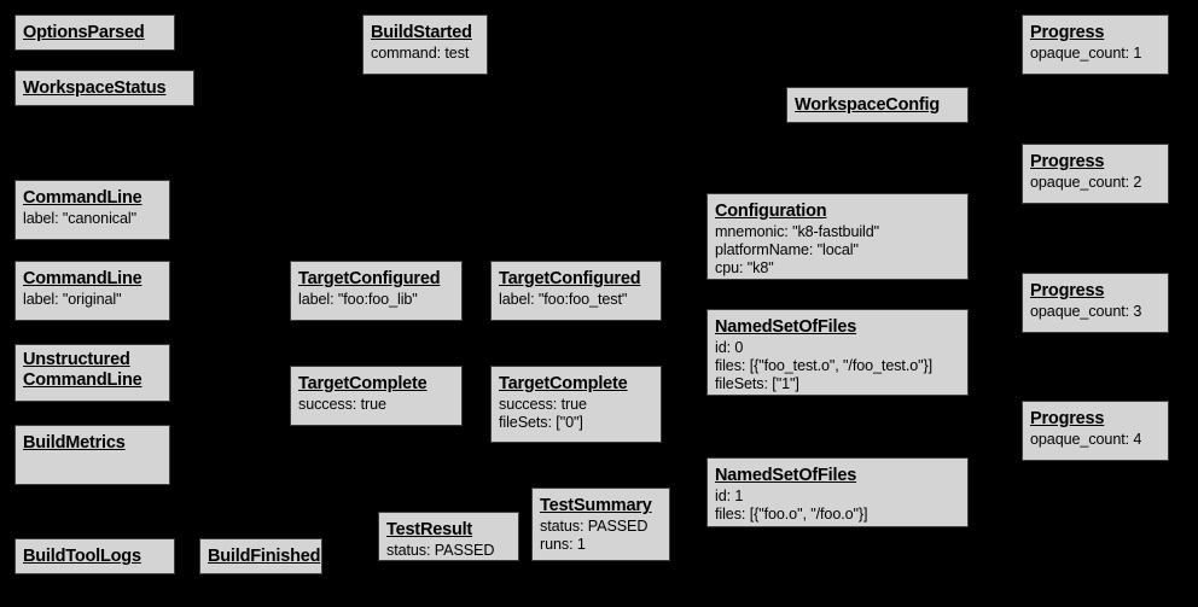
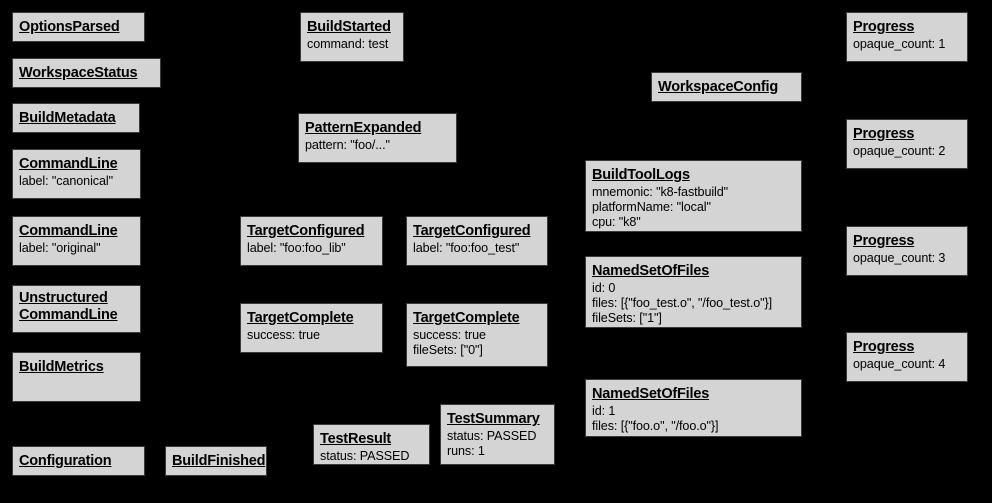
  OptionsParsed
  BuildStarted
  command: test
  Progress
  opaque_count: 1
  WorkspaceStatus
  WorkspaceConfig
+ BuildMetadata
+ PatternExpanded
+ pattern: "foo/..."
  Progress
  opaque_count: 2
  CommandLine
  label: "canonical"
- Configuration
+ BuildToolLogs
  mnemonic: "k8-fastbuild"
  platformName: "local"
  cpu: "k8"
  TargetConfigured
  label: "foo:foo_lib"
  TargetConfigured
  label: "foo:foo_test"
  CommandLine
  label: "original"
  Progress
  opaque_count: 3
  NamedSetOfFiles
  id: 0
  files: [{"foo_test.o", "/foo_test.o"}]
  fileSets: ["1"]
  Unstructured
  CommandLine
  TargetComplete
  success: true
  TargetComplete
  success: true
  fileSets: ["0"]
  Progress
  opaque_count: 4
  BuildMetrics
  NamedSetOfFiles
  id: 1
  files: [{"foo.o", "/foo.o"}]
  TestSummary
  status: PASSED
  runs: 1
  TestResult
  status: PASSED
- BuildToolLogs
+ Configuration
  BuildFinished
